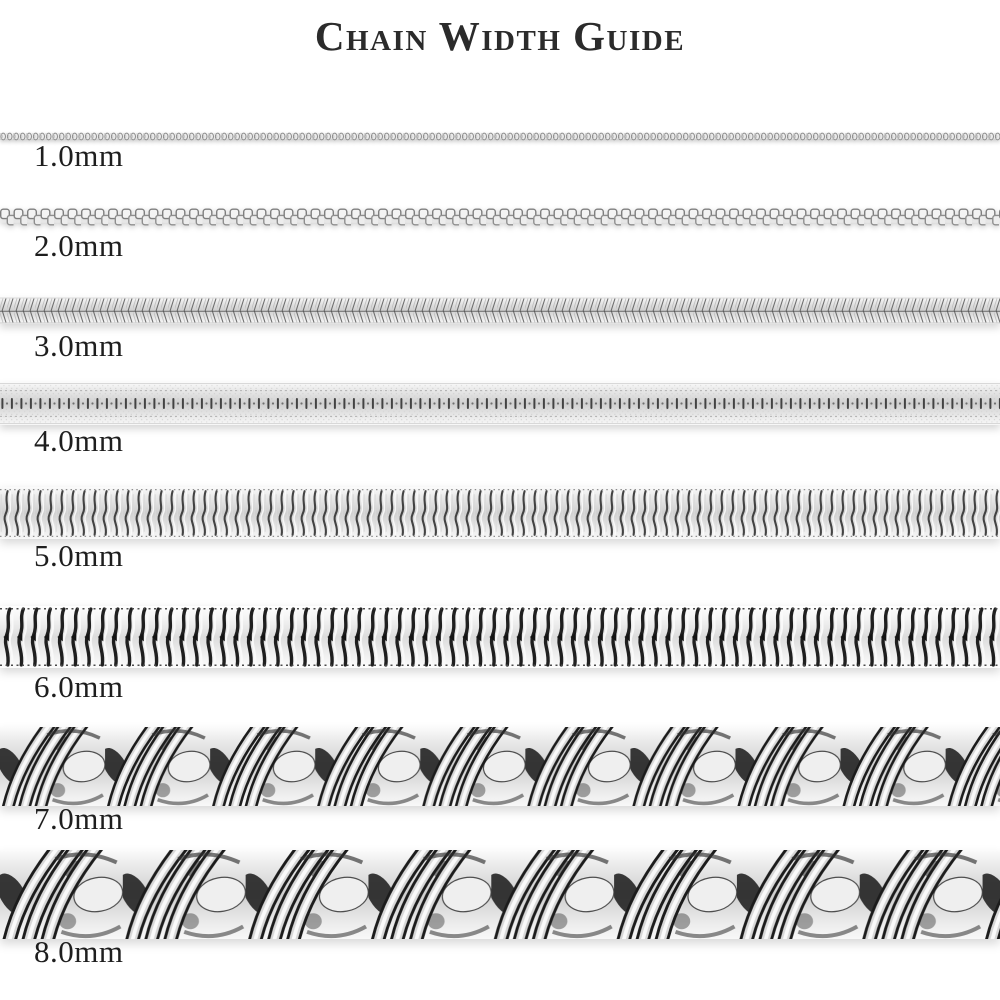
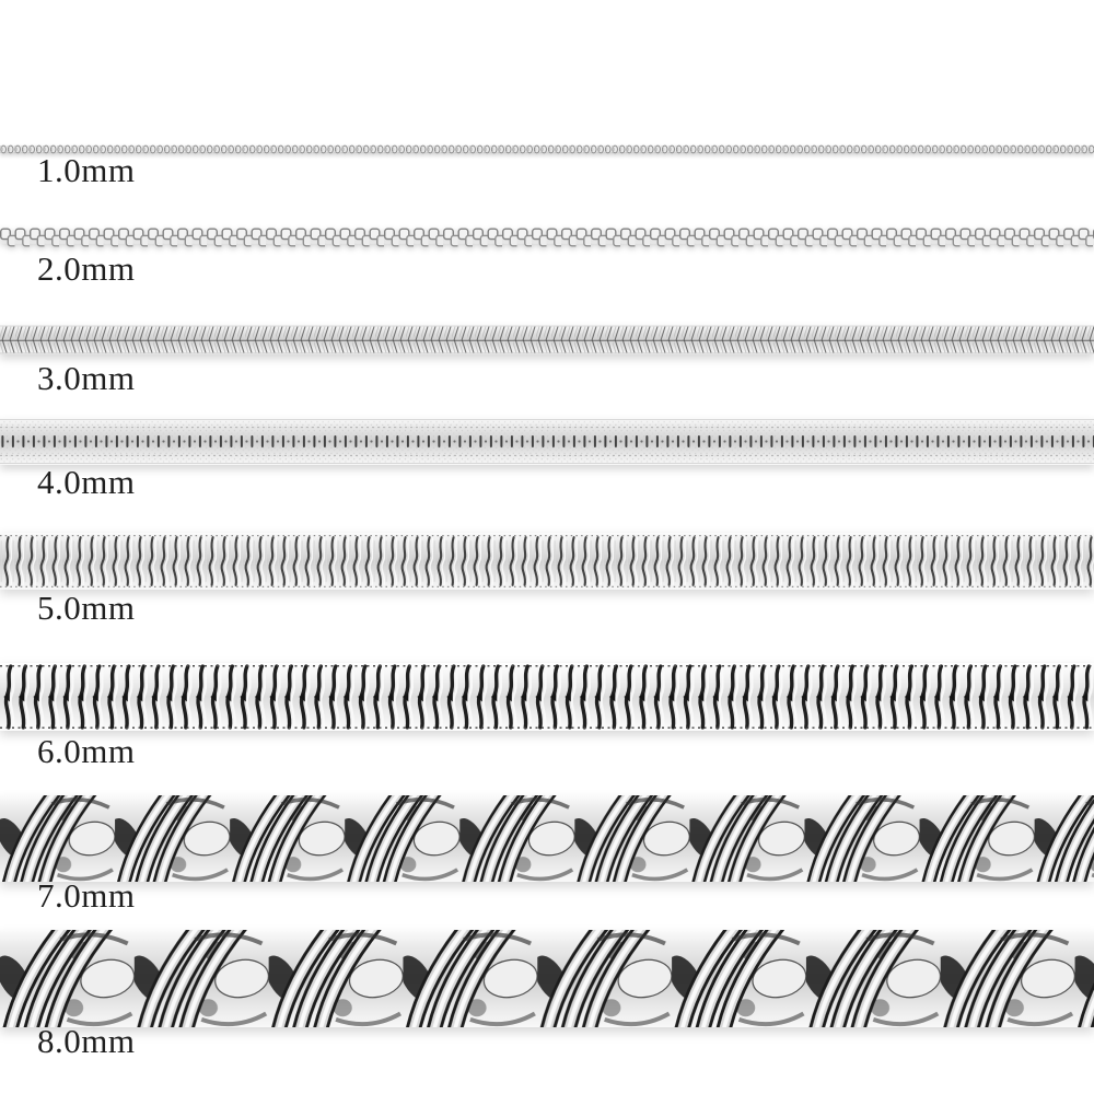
- Chain Width Guide
  1.0mm
  2.0mm
  3.0mm
  4.0mm
  5.0mm
  6.0mm
  7.0mm
  8.0mm
